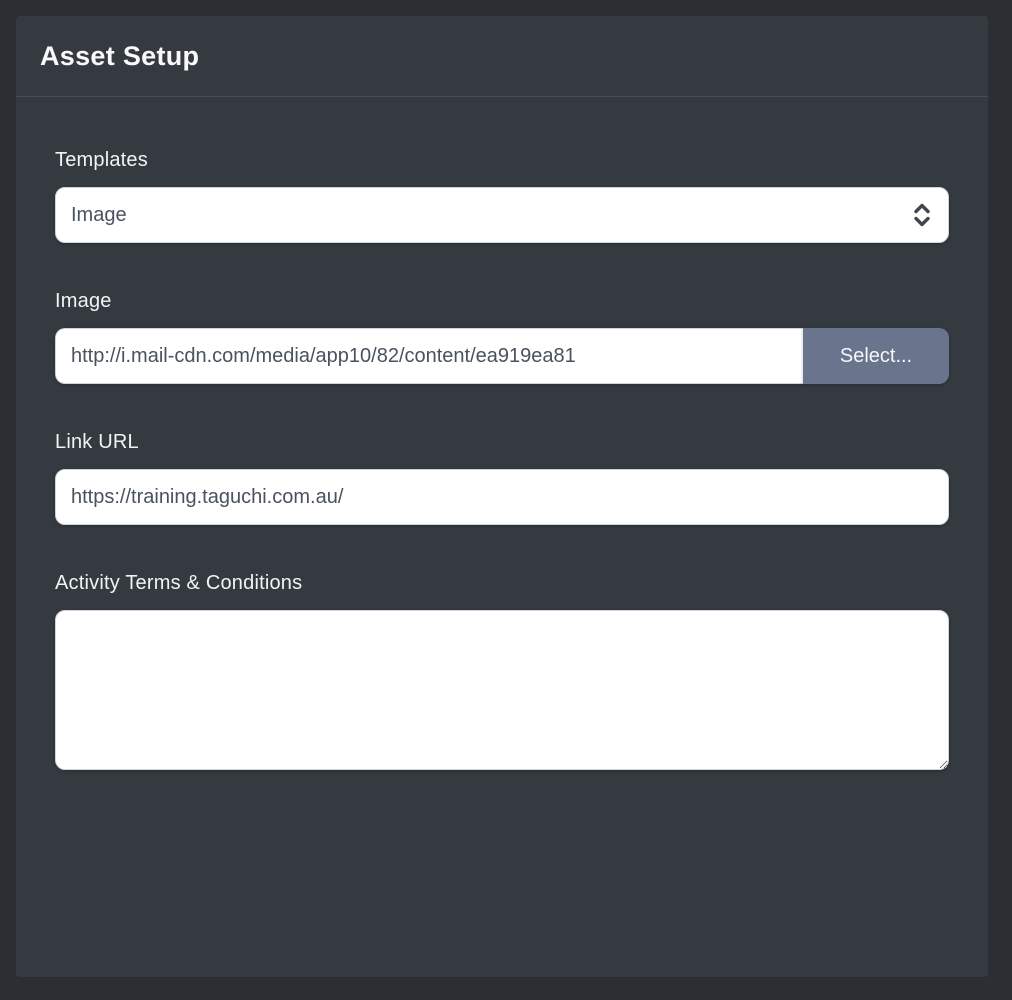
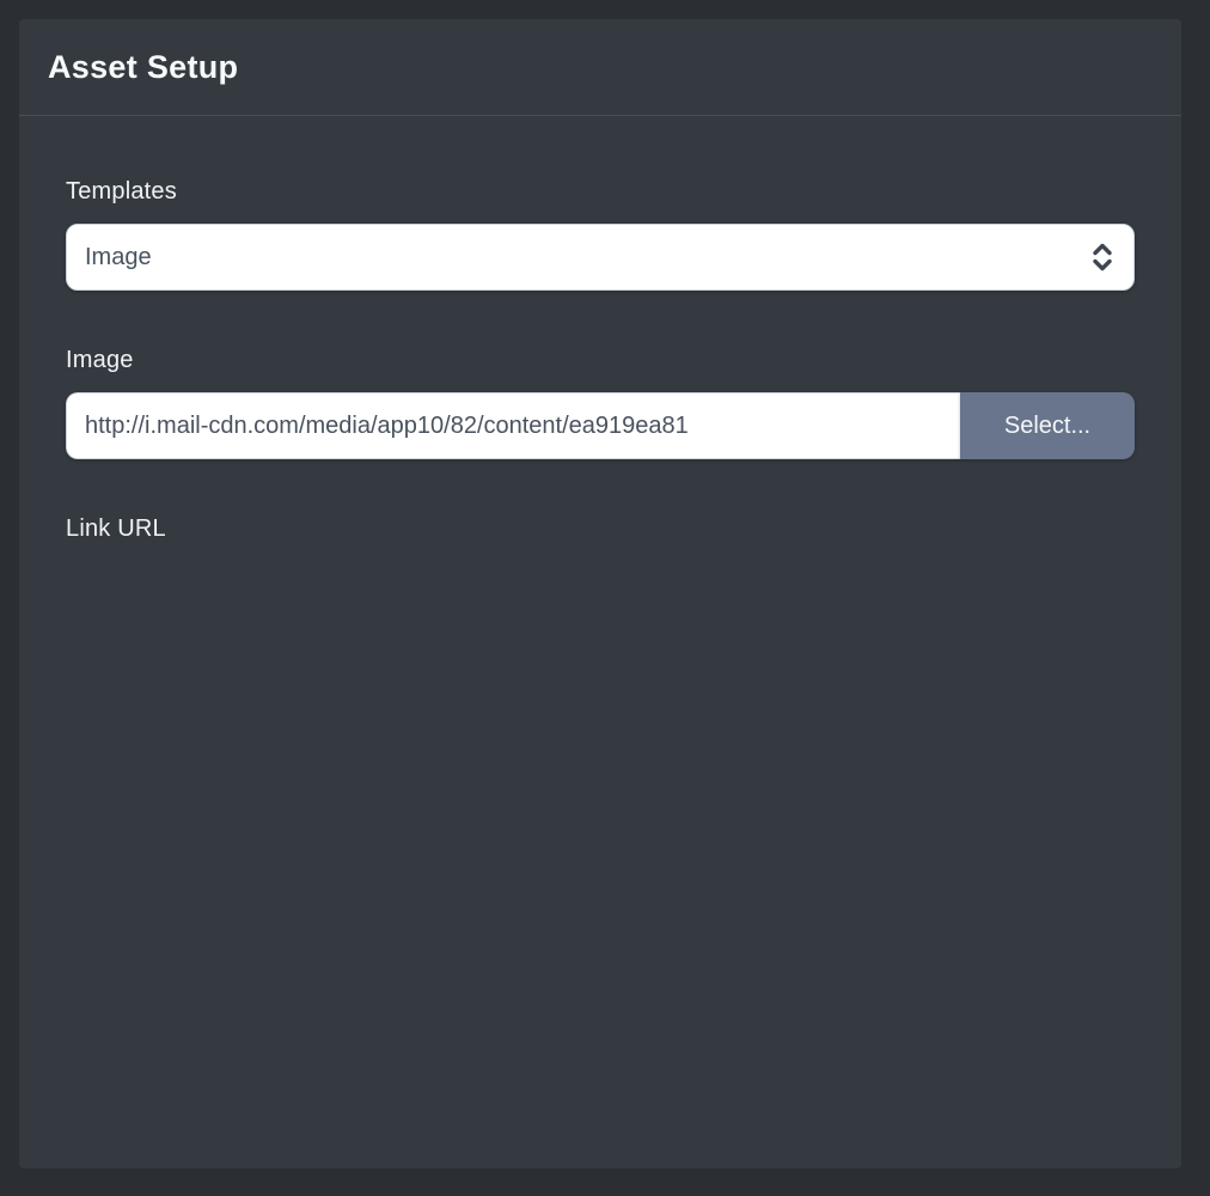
  Asset Setup
  Templates
  Image
  Image
  http://i.mail-cdn.com/media/app10/82/content/ea919ea81
  Select...
  Link URL
- https://training.taguchi.com.au/
- Activity Terms & Conditions
